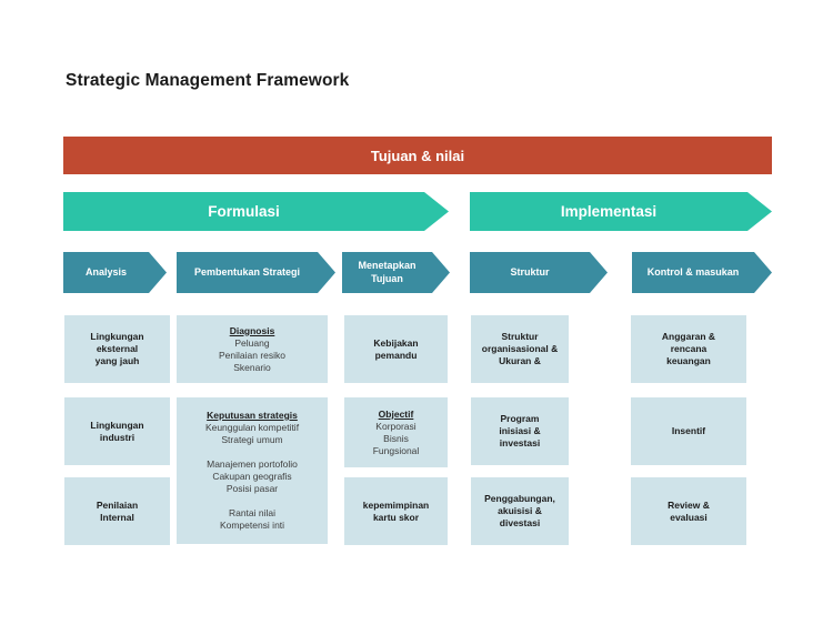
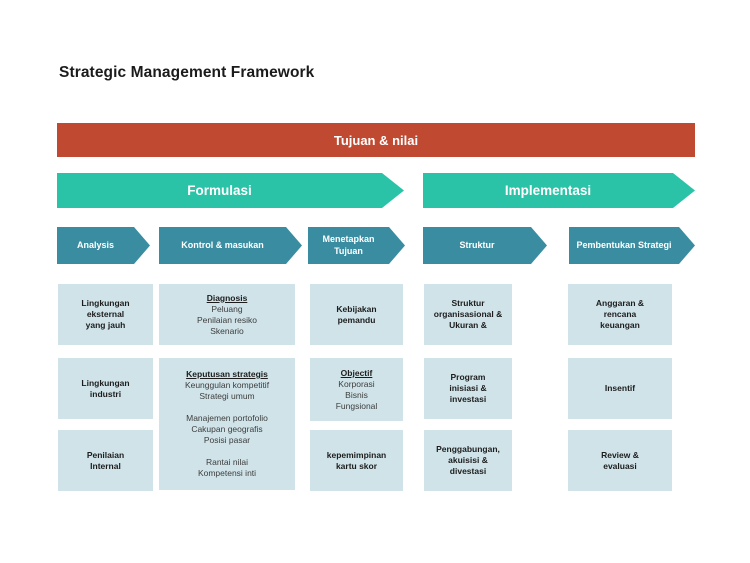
  Strategic Management Framework
  Tujuan & nilai
  Formulasi
  Implementasi
  Analysis
- Pembentukan Strategi
+ Kontrol & masukan
  Menetapkan Tujuan
  Struktur
- Kontrol & masukan
+ Pembentukan Strategi
  Lingkungan
  eksternal
  yang jauh
  Lingkungan
  industri
  Penilaian
  Internal
  Diagnosis
  Peluang
  Penilaian resiko
  Skenario
  Keputusan strategis
  Keunggulan kompetitif
  Strategi umum
  Manajemen portofolio
  Cakupan geografis
  Posisi pasar
  Rantai nilai
  Kompetensi inti
  Kebijakan
  pemandu
  Objectif
  Korporasi
  Bisnis
  Fungsional
  kepemimpinan
  kartu skor
  Struktur
  organisasional &
  Ukuran &
  Program
  inisiasi &
  investasi
  Penggabungan,
  akuisisi &
  divestasi
  Anggaran &
  rencana
  keuangan
  Insentif
  Review &
  evaluasi
